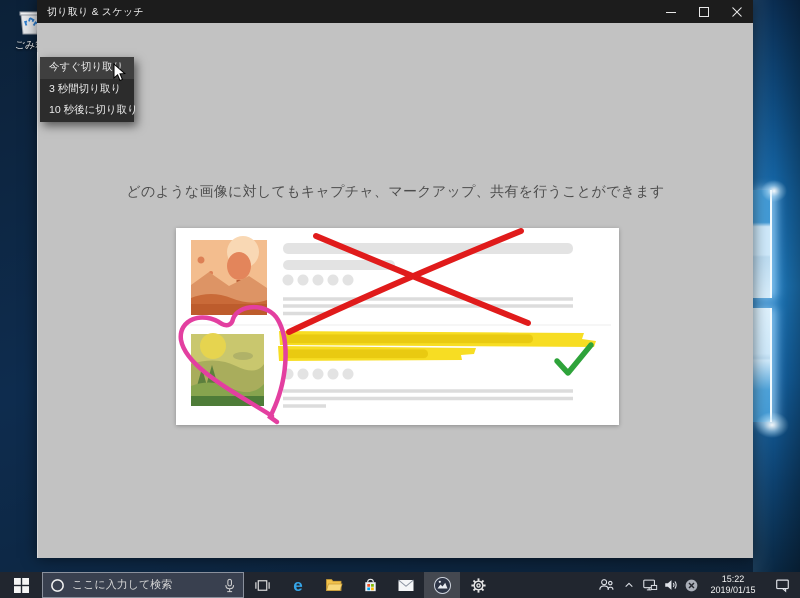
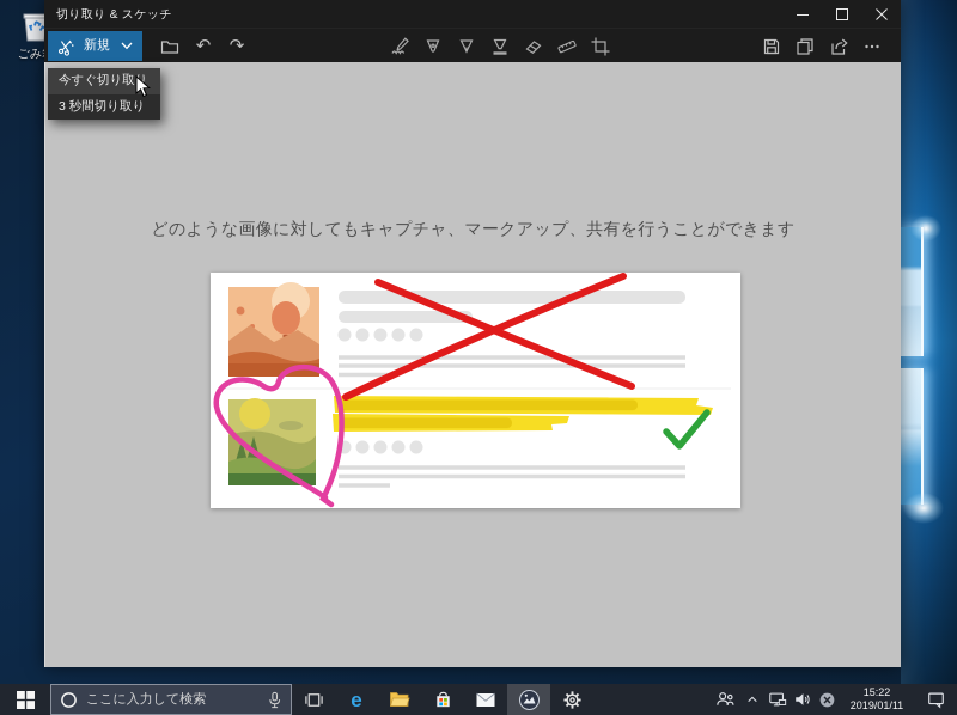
  切り取り & スケッチ
+ 新規
+ ↶
+ ↷
  どのような画像に対してもキャプチャ、マークアップ、共有を行うことができます
  今すぐ切り取
  3 秒間切り取り
- 10 秒後に切り取り
  ここに入力して検索
  e
  15:22
- 2019/01/15
+ 2019/01/11
